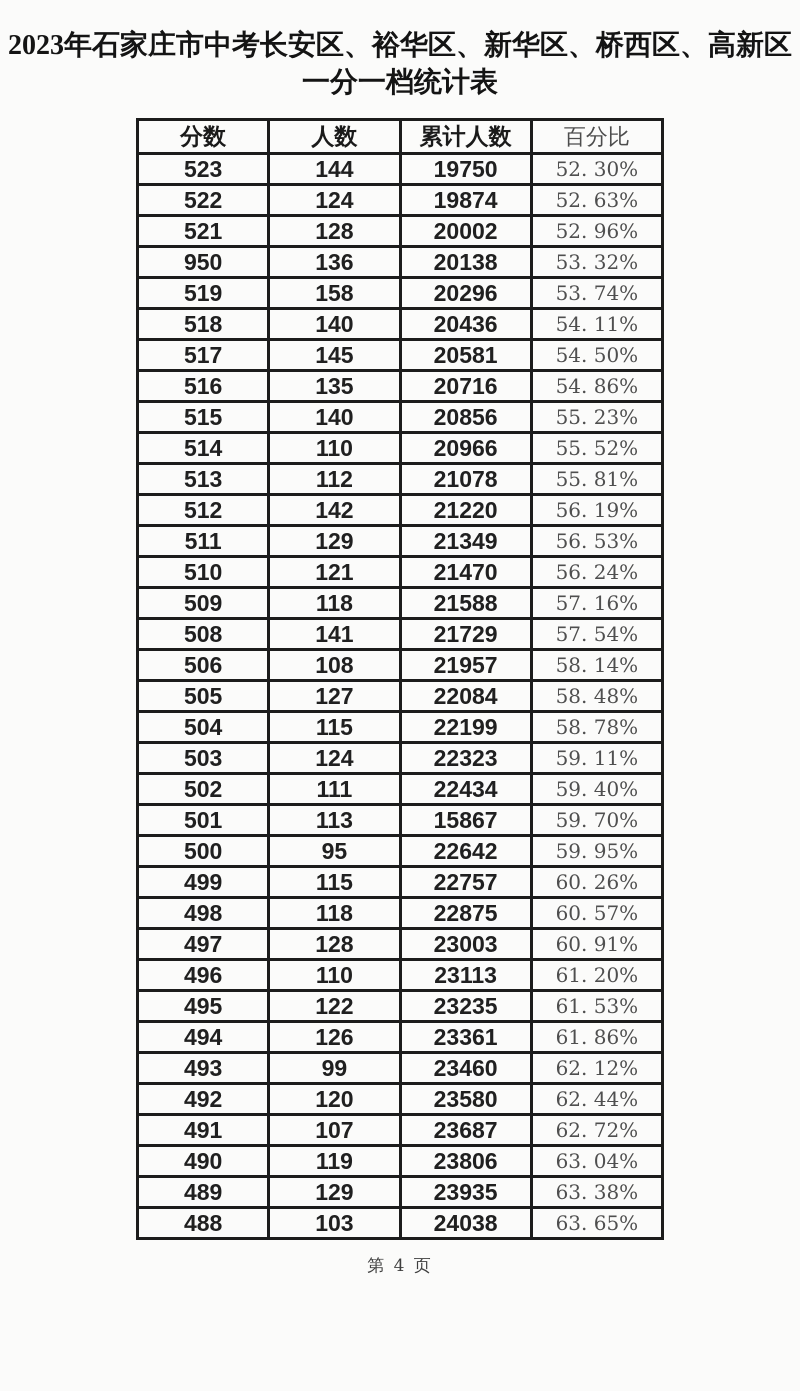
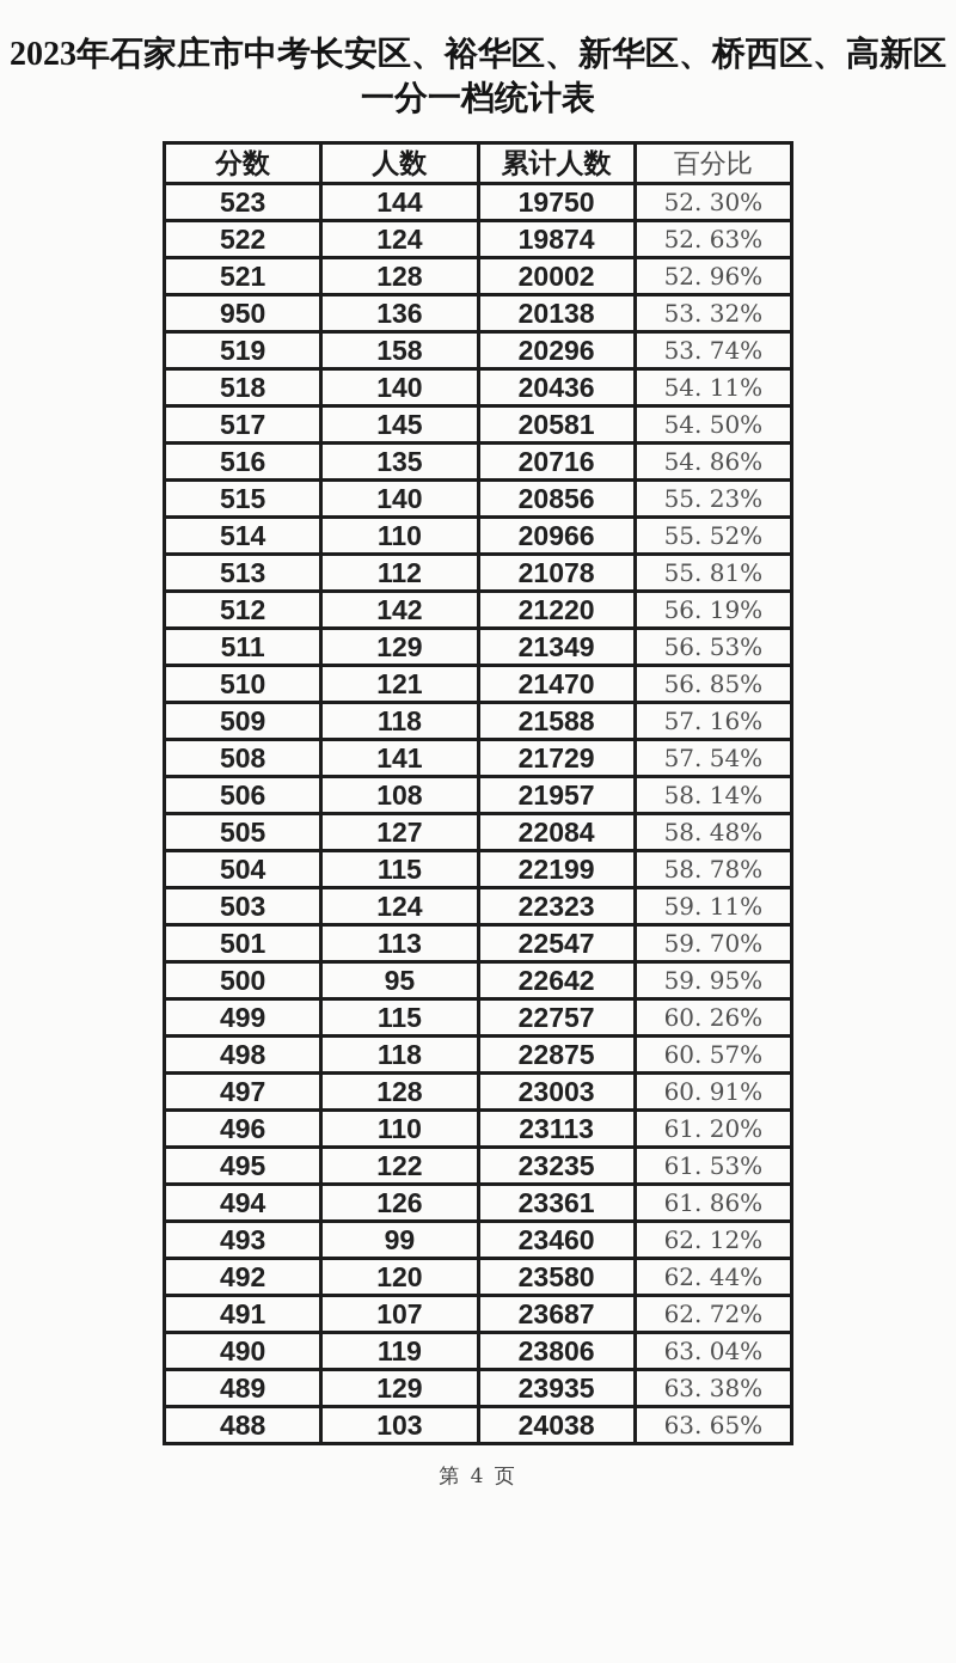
  2023年石家庄市中考长安区、裕华区、新华区、桥西区、高新区
  一分一档统计表
  分数	人数	累计人数	百分比
  523	144	19750	52. 30%
  522	124	19874	52. 63%
  521	128	20002	52. 96%
  950	136	20138	53. 32%
  519	158	20296	53. 74%
  518	140	20436	54. 11%
  517	145	20581	54. 50%
  516	135	20716	54. 86%
  515	140	20856	55. 23%
  514	110	20966	55. 52%
  513	112	21078	55. 81%
  512	142	21220	56. 19%
  511	129	21349	56. 53%
- 510	121	21470	56. 24%
+ 510	121	21470	56. 85%
  509	118	21588	57. 16%
  508	141	21729	57. 54%
  506	108	21957	58. 14%
  505	127	22084	58. 48%
  504	115	22199	58. 78%
  503	124	22323	59. 11%
- 502	111	22434	59. 40%
- 501	113	15867	59. 70%
+ 501	113	22547	59. 70%
  500	95	22642	59. 95%
  499	115	22757	60. 26%
  498	118	22875	60. 57%
  497	128	23003	60. 91%
  496	110	23113	61. 20%
  495	122	23235	61. 53%
  494	126	23361	61. 86%
  493	99	23460	62. 12%
  492	120	23580	62. 44%
  491	107	23687	62. 72%
  490	119	23806	63. 04%
  489	129	23935	63. 38%
  488	103	24038	63. 65%
  第 4 页
